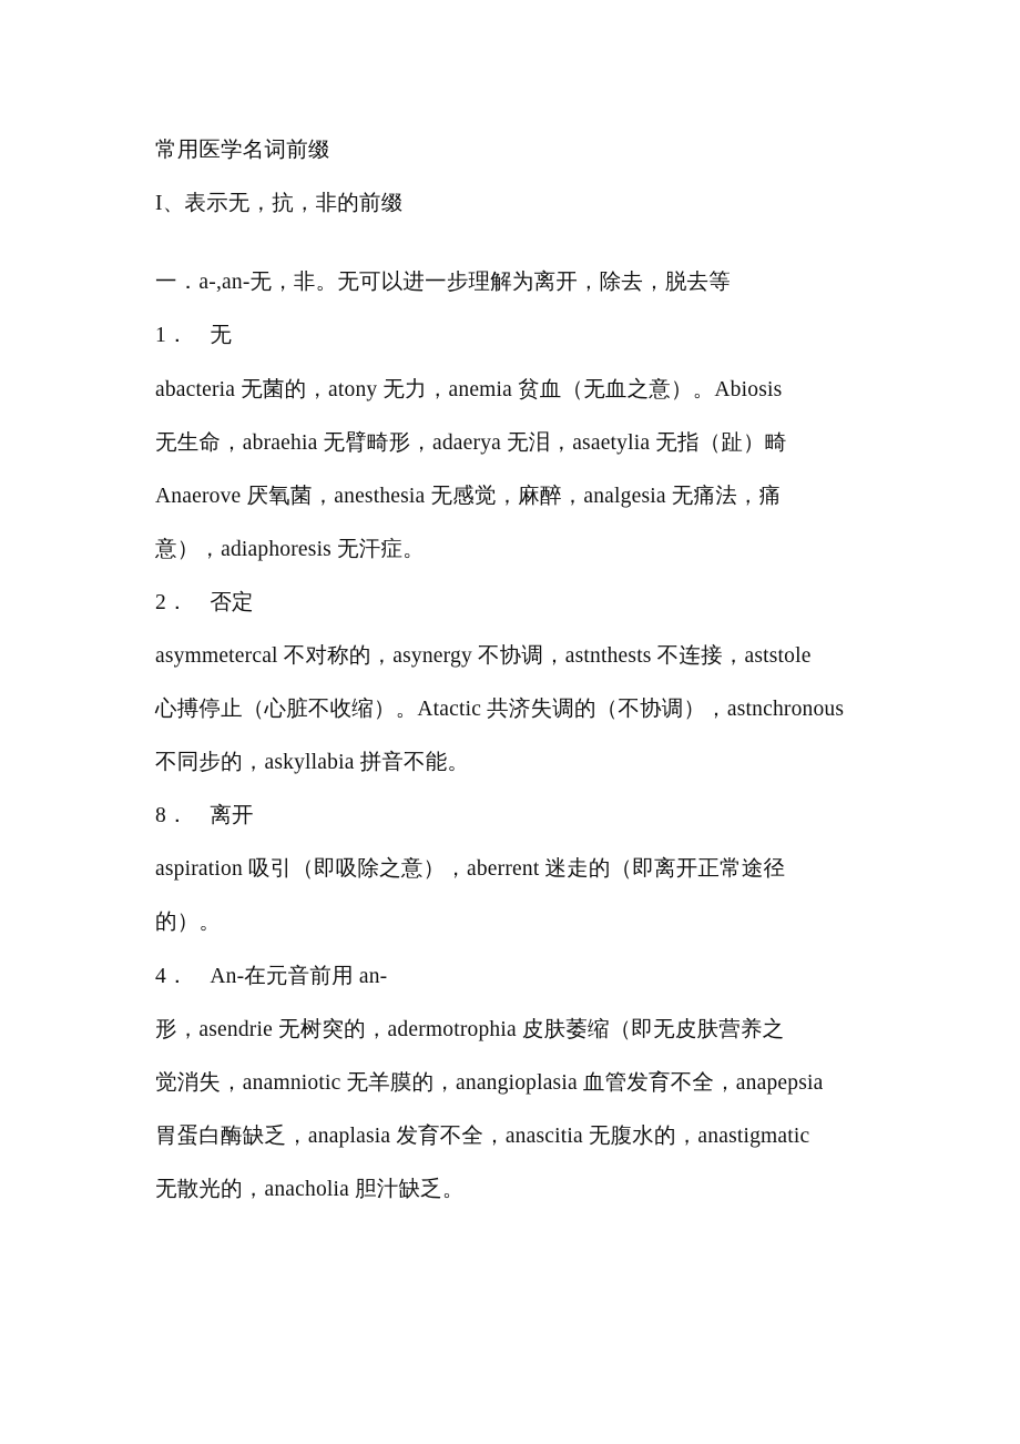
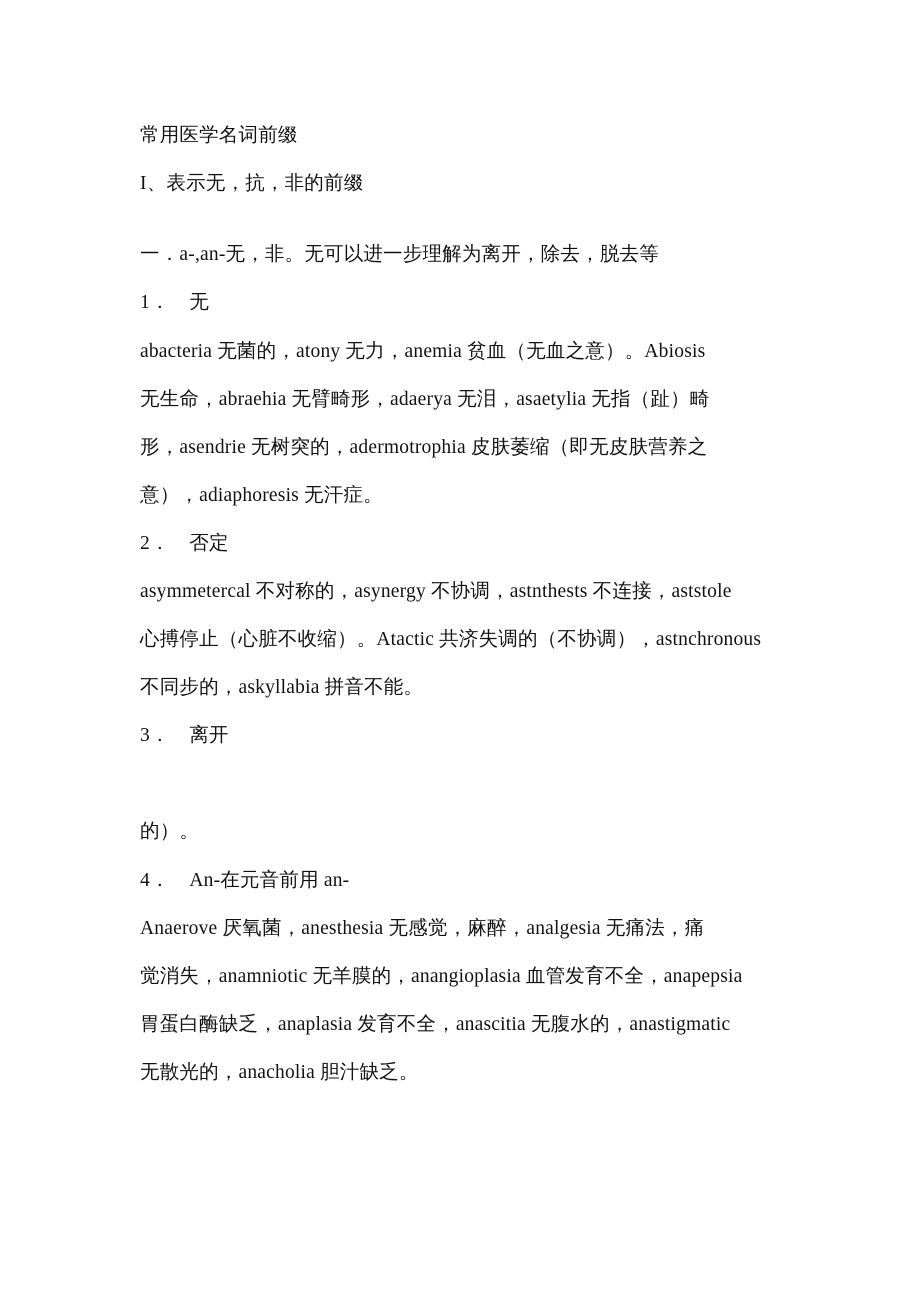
  常用医学名词前缀
  I、表示无，抗，非的前缀
  一．a-,an-无，非。无可以进一步理解为离开，除去，脱去等
  1． 无
  abacteria 无菌的，atony 无力，anemia 贫血（无血之意）。Abiosis
  无生命，abraehia 无臂畸形，adaerya 无泪，asaetylia 无指（趾）畸
- Anaerove 厌氧菌，anesthesia 无感觉，麻醉，analgesia 无痛法，痛
+ 形，asendrie 无树突的，adermotrophia 皮肤萎缩（即无皮肤营养之
  意），adiaphoresis 无汗症。
  2． 否定
  asymmetercal 不对称的，asynergy 不协调，astnthests 不连接，aststole
  心搏停止（心脏不收缩）。Atactic 共济失调的（不协调），astnchronous
  不同步的，askyllabia 拼音不能。
- 8． 离开
+ 3． 离开
- aspiration 吸引（即吸除之意），aberrent 迷走的（即离开正常途径
  的）。
  4． An-在元音前用 an-
- 形，asendrie 无树突的，adermotrophia 皮肤萎缩（即无皮肤营养之
+ Anaerove 厌氧菌，anesthesia 无感觉，麻醉，analgesia 无痛法，痛
  觉消失，anamniotic 无羊膜的，anangioplasia 血管发育不全，anapepsia
  胃蛋白酶缺乏，anaplasia 发育不全，anascitia 无腹水的，anastigmatic
  无散光的，anacholia 胆汁缺乏。
